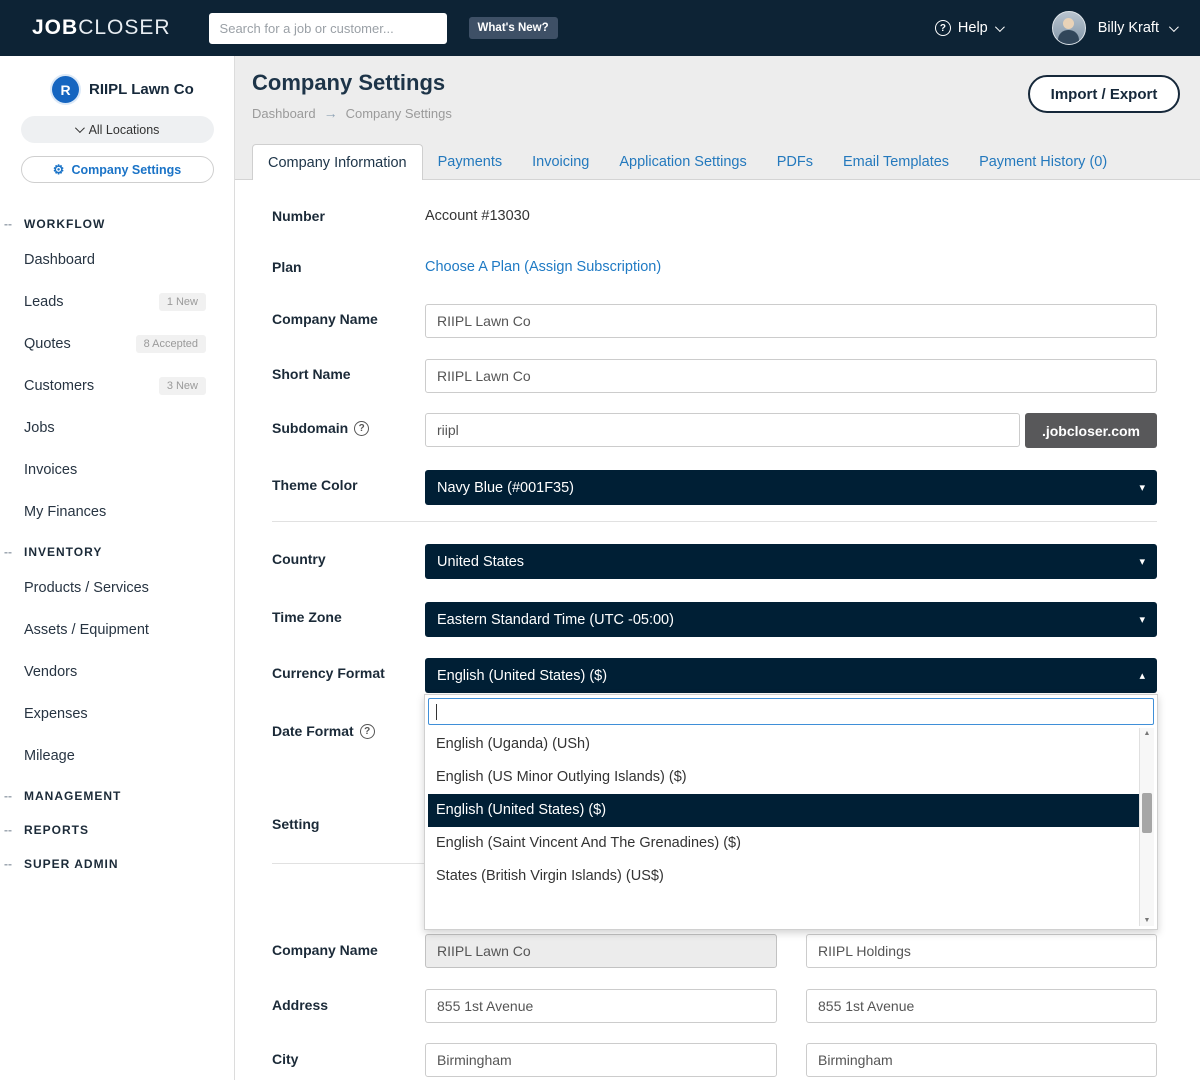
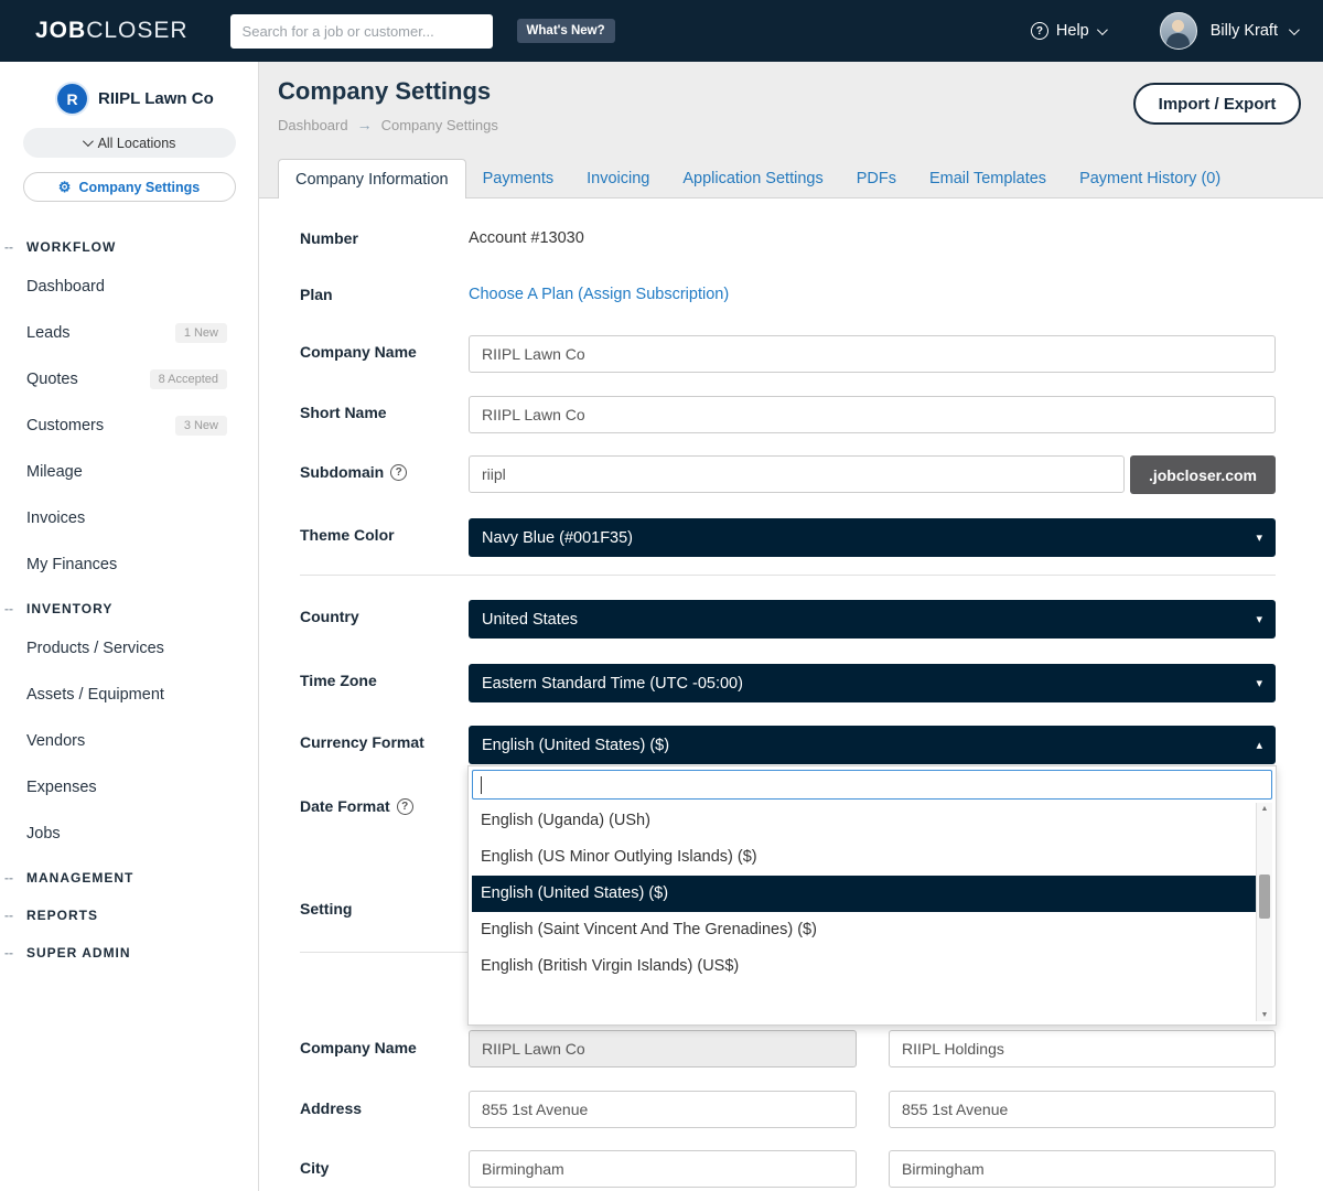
  JOBCLOSER
  Search for a job or customer...
  What's New?
  ?
  Help
  Billy Kraft
  R
  RIIPL Lawn Co
  All Locations
  ⚙
  Company Settings
  WORKFLOW
  Dashboard
  Leads
  1 New
  Quotes
  8 Accepted
  Customers
  3 New
- Jobs
+ Mileage
  Invoices
  My Finances
  INVENTORY
  Products / Services
  Assets / Equipment
  Vendors
  Expenses
- Mileage
+ Jobs
  MANAGEMENT
  REPORTS
  SUPER ADMIN
  Company Settings
  Dashboard
  →
  Company Settings
  Import / Export
  Company Information
  Payments
  Invoicing
  Application Settings
  PDFs
  Email Templates
  Payment History (0)
  Number
  Account #13030
  Plan
  Choose A Plan (Assign Subscription)
  Company Name
  RIIPL Lawn Co
  Short Name
  RIIPL Lawn Co
  Subdomain
  ?
  riipl
  .jobcloser.com
  Theme Color
  Navy Blue (#001F35)
  ▾
  Country
  United States
  ▾
  Time Zone
  Eastern Standard Time (UTC -05:00)
  ▾
  Currency Format
  English (United States) ($)
  ▴
  Date Format
  ?
  Setting
  Company Name
  RIIPL Lawn Co
  RIIPL Holdings
  Address
  855 1st Avenue
  855 1st Avenue
  City
  Birmingham
  Birmingham
  English (Uganda) (USh)
  English (US Minor Outlying Islands) ($)
  English (United States) ($)
  English (Saint Vincent And The Grenadines) ($)
- States (British Virgin Islands) (US$)
+ English (British Virgin Islands) (US$)
